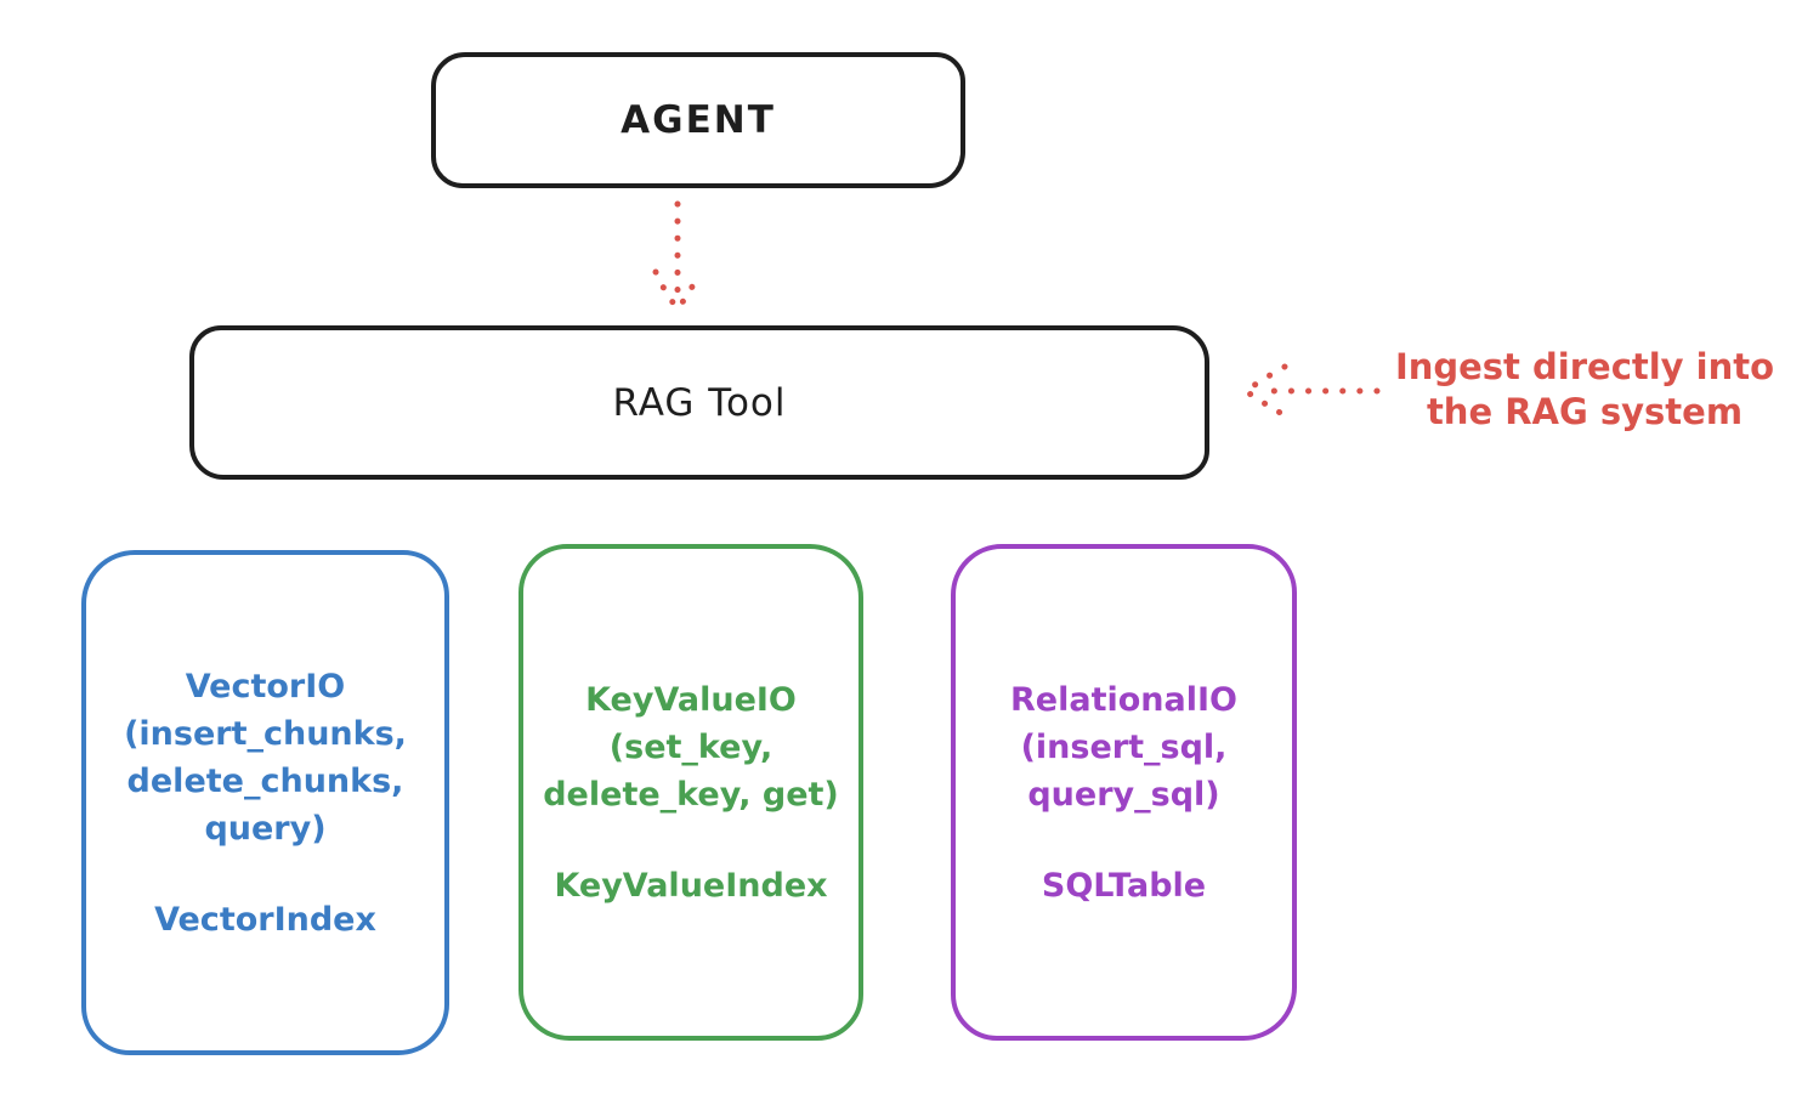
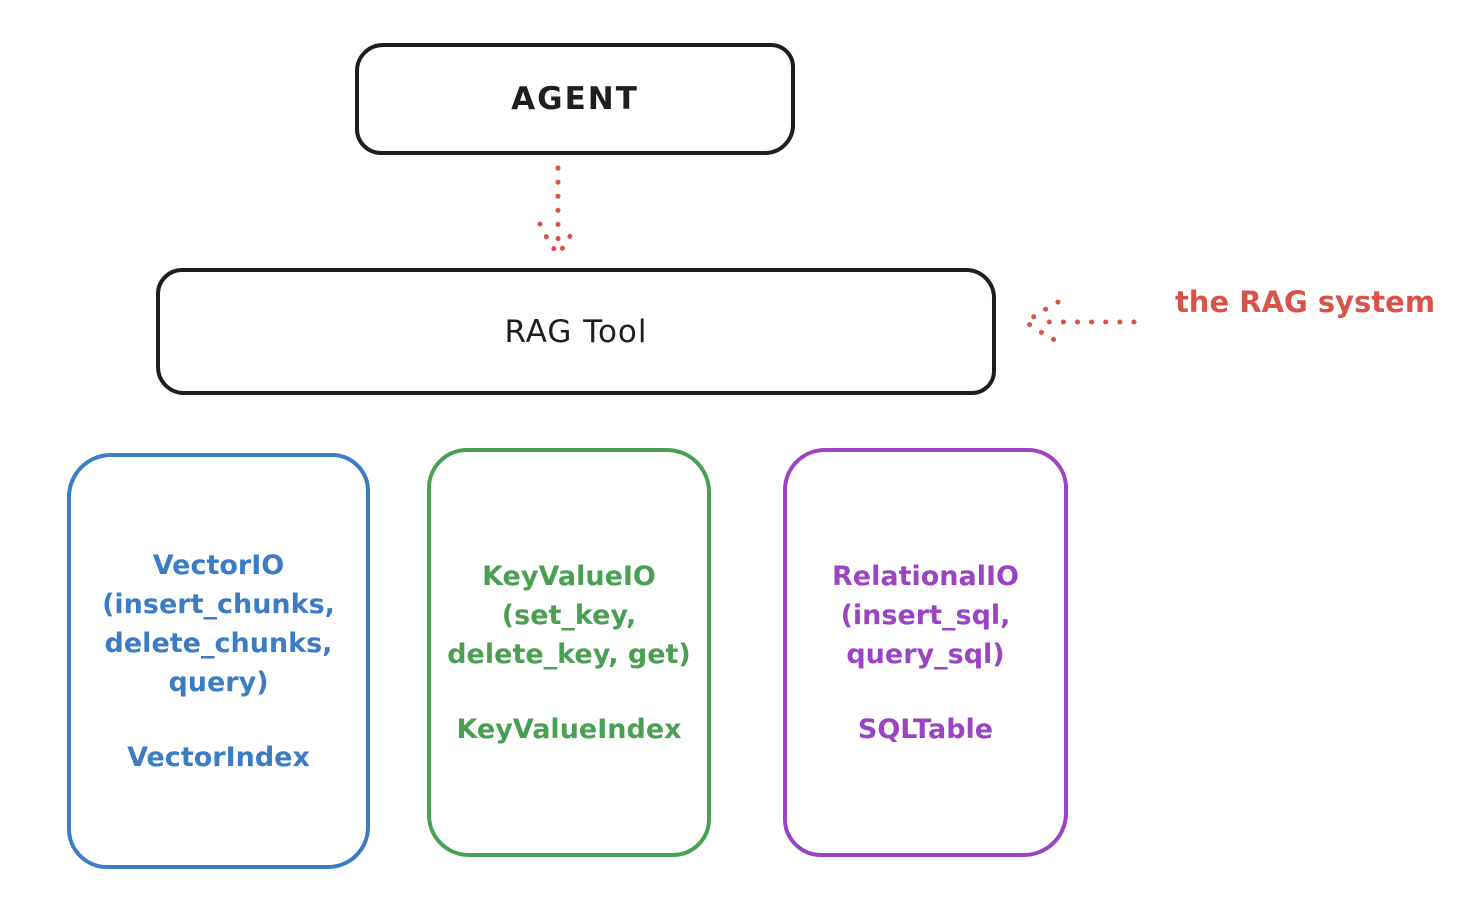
  AGENT
  RAG Tool
- Ingest directly into
  the RAG system
  VectorIO
  (insert_chunks,
  delete_chunks,
  query)
  VectorIndex
  KeyValueIO
  (set_key,
  delete_key, get)
  KeyValueIndex
  RelationalIO
  (insert_sql,
  query_sql)
  SQLTable
